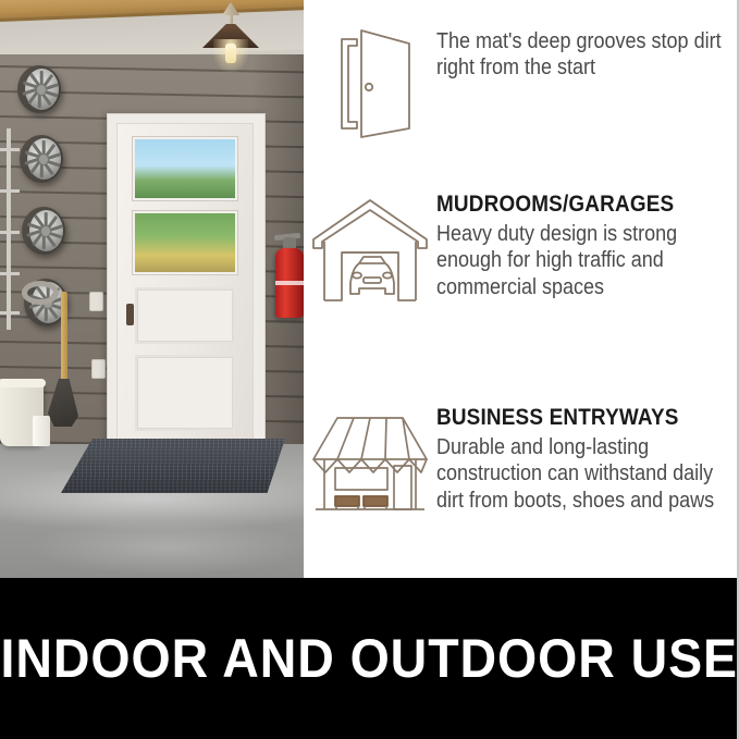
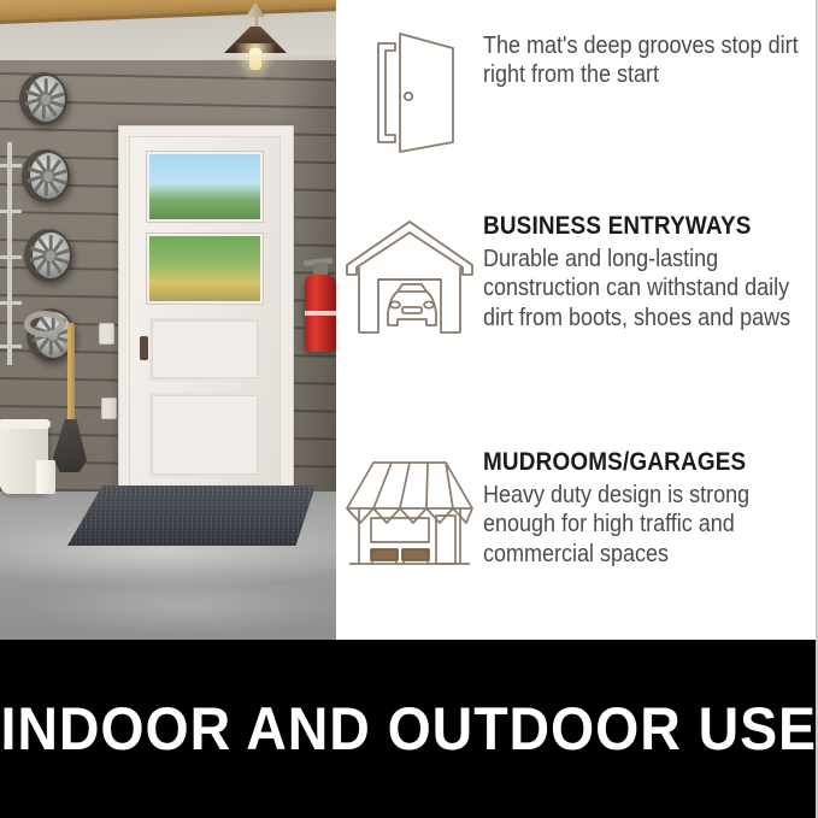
  The mat's deep grooves stop dirt right from the start
- MUDROOMS/GARAGES
+ BUSINESS ENTRYWAYS
- Heavy duty design is strong enough for high traffic and commercial spaces
+ Durable and long-lasting construction can withstand daily dirt from boots, shoes and paws
- BUSINESS ENTRYWAYS
+ MUDROOMS/GARAGES
- Durable and long-lasting construction can withstand daily dirt from boots, shoes and paws
+ Heavy duty design is strong enough for high traffic and commercial spaces
  INDOOR AND OUTDOOR USE
